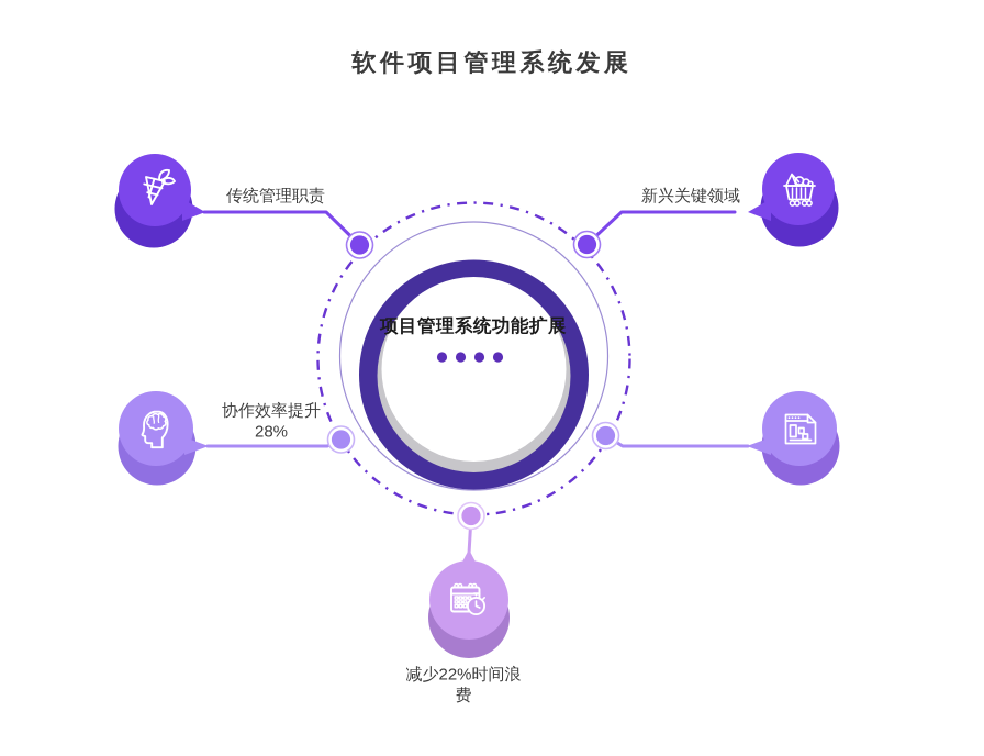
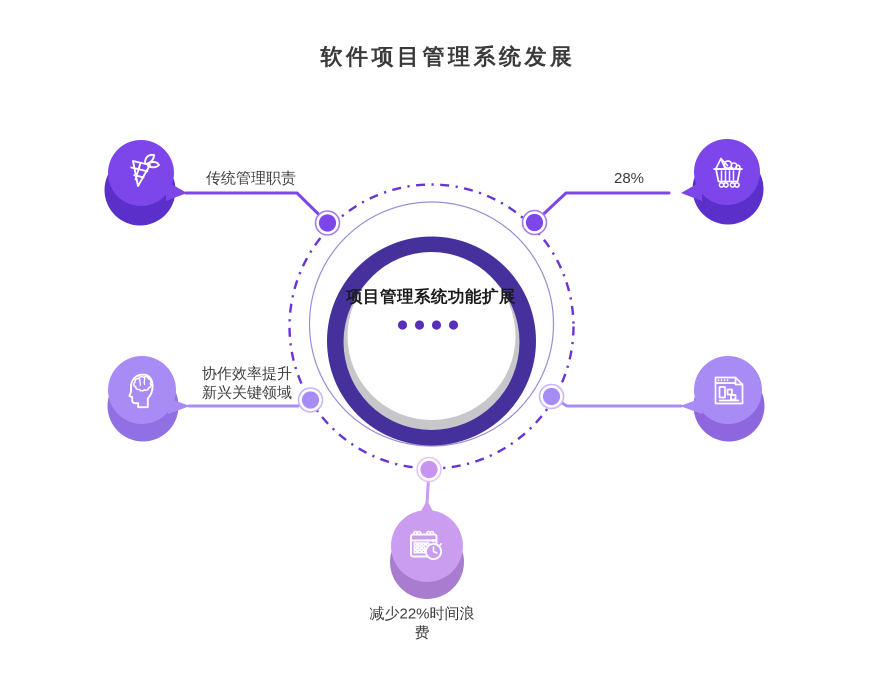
  软件项目管理系统发展
  项目管理系统功能扩展
  传统管理职责
- 新兴关键领域
+ 28%
  协作效率提升
- 28%
+ 新兴关键领域
  减少22%时间浪
  费
